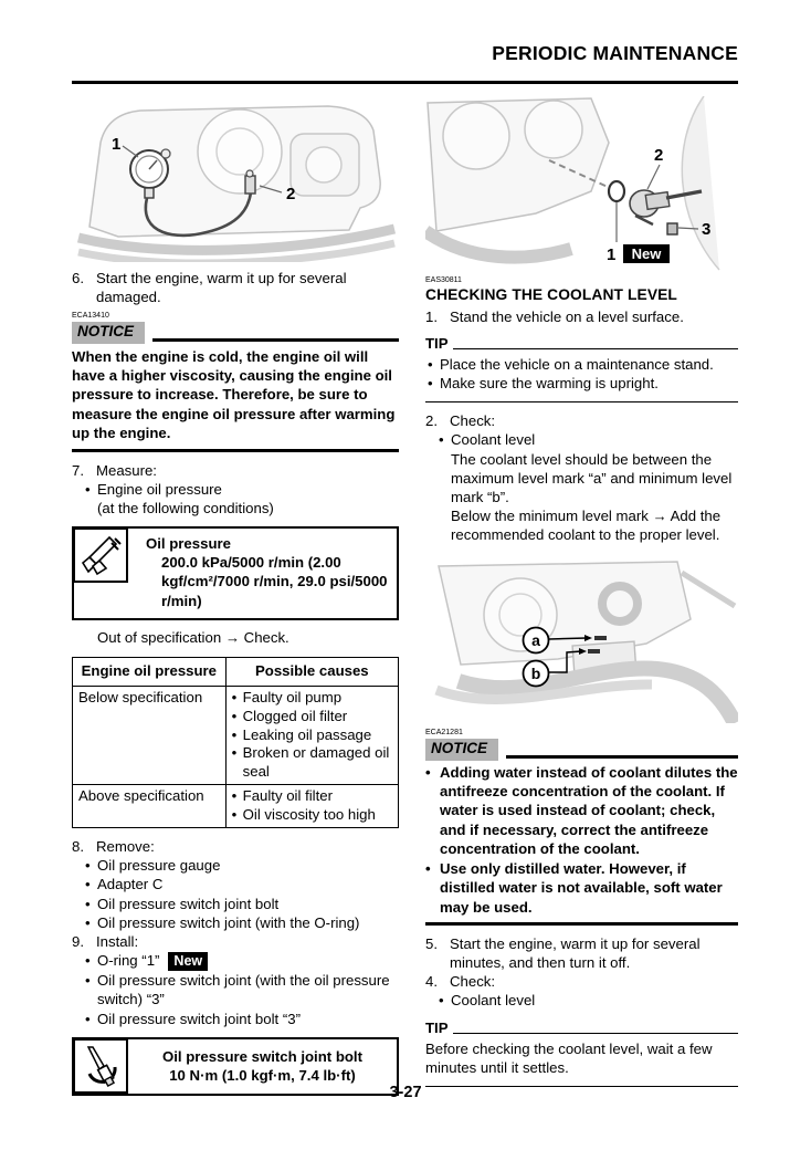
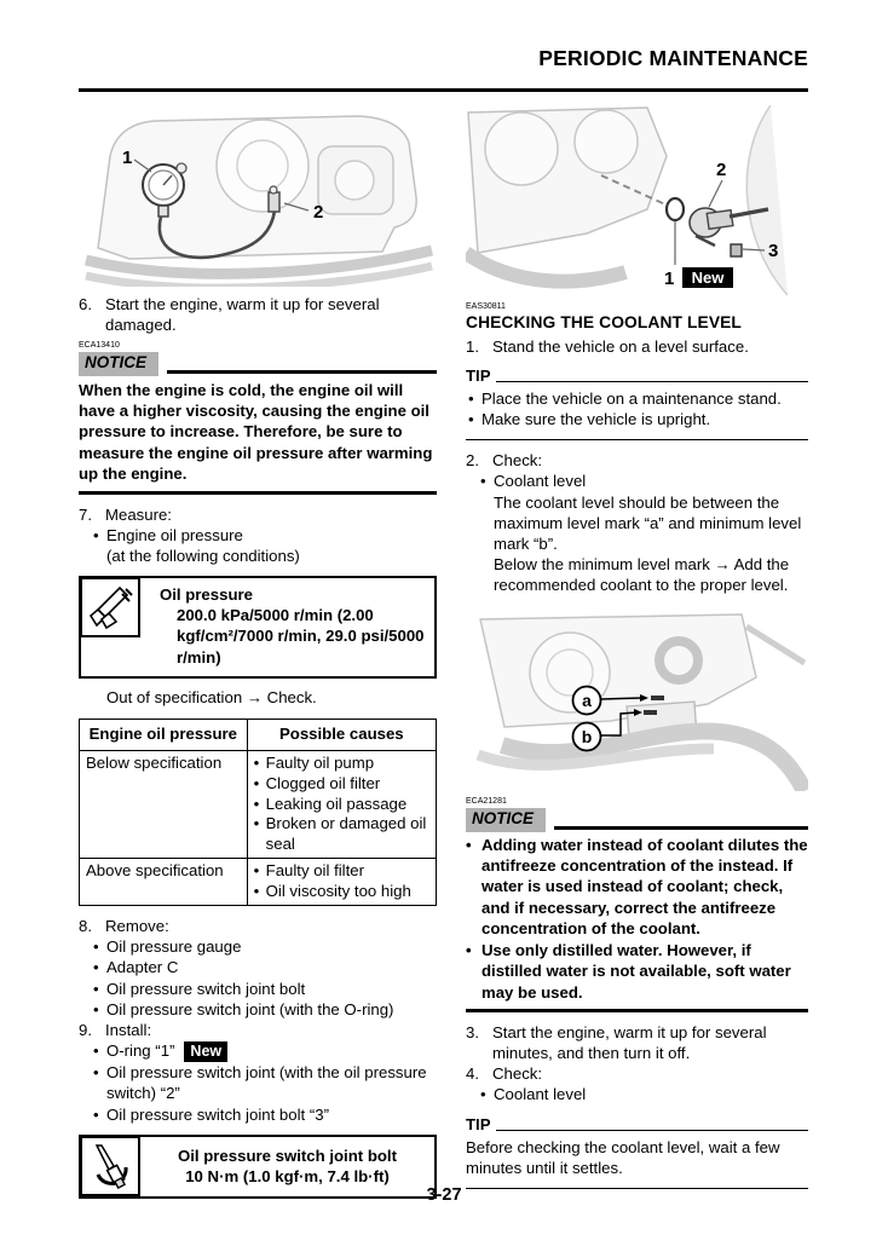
  PERIODIC MAINTENANCE
  1
  2
  6.
  Start the engine, warm it up for several damaged.
  NOTICE
  When the engine is cold, the engine oil will have a higher viscosity, causing the engine oil pressure to increase. Therefore, be sure to measure the engine oil pressure after warming up the engine.
  7.
  Measure:
  Engine oil pressure
  (at the following conditions)
  Oil pressure
  200.0 kPa/5000 r/min (2.00 kgf/cm²/7000 r/min, 29.0 psi/5000 r/min)
  Out of specification → Check.
  Engine oil pressure	Possible causes
  Below specification	Faulty oil pump Clogged oil filter Leaking oil passage Broken or damaged oil seal
  Above specification	Faulty oil filter Oil viscosity too high
  8.
  Remove:
  Oil pressure gauge
  Adapter C
  Oil pressure switch joint bolt
  Oil pressure switch joint (with the O-ring)
  9.
  Install:
  O-ring “1” New
- Oil pressure switch joint (with the oil pressure switch) “3”
+ Oil pressure switch joint (with the oil pressure switch) “2”
  Oil pressure switch joint bolt “3”
  Oil pressure switch joint bolt
  10 N·m (1.0 kgf·m, 7.4 lb·ft)
  2
  3
  1
  New
  CHECKING THE COOLANT LEVEL
  1.
  Stand the vehicle on a level surface.
  TIP
  Place the vehicle on a maintenance stand.
- Make sure the warming is upright.
+ Make sure the vehicle is upright.
  2.
  Check:
  Coolant level
  The coolant level should be between the maximum level mark “a” and minimum level mark “b”.
  Below the minimum level mark → Add the recommended coolant to the proper level.
  a
  b
  NOTICE
- Adding water instead of coolant dilutes the antifreeze concentration of the coolant. If water is used instead of coolant; check, and if necessary, correct the antifreeze concentration of the coolant.
+ Adding water instead of coolant dilutes the antifreeze concentration of the instead. If water is used instead of coolant; check, and if necessary, correct the antifreeze concentration of the coolant.
  Use only distilled water. However, if distilled water is not available, soft water may be used.
- 5.
+ 3.
  Start the engine, warm it up for several minutes, and then turn it off.
  4.
  Check:
  Coolant level
  TIP
  Before checking the coolant level, wait a few minutes until it settles.
  3-27
